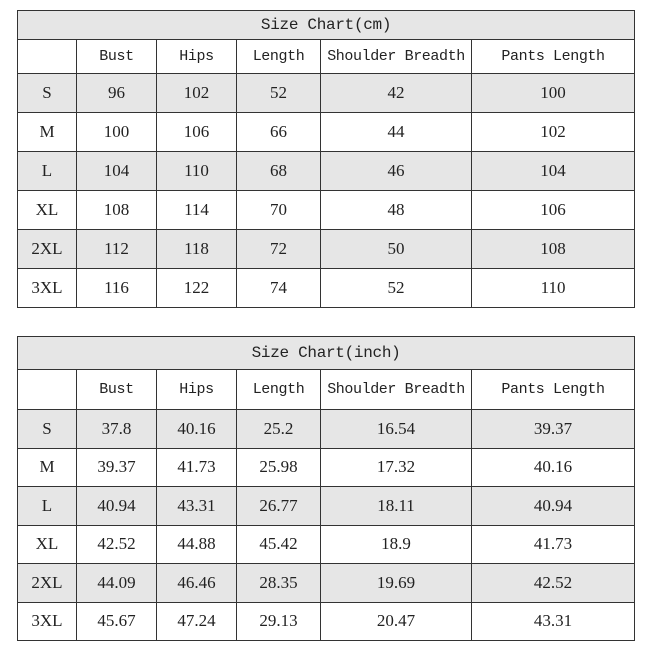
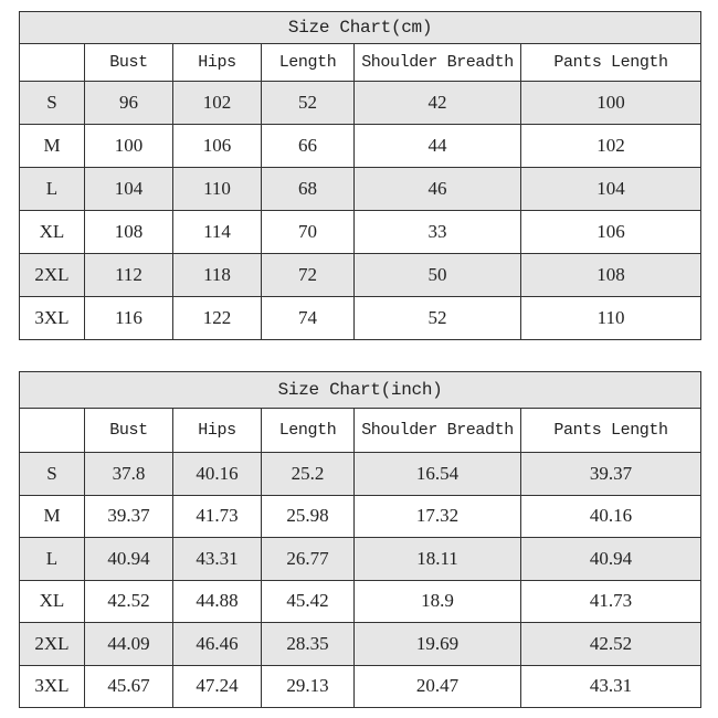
  Size Chart(cm)
  	Bust	Hips	Length	Shoulder Breadth	Pants Length
  S	96	102	52	42	100
  M	100	106	66	44	102
  L	104	110	68	46	104
- XL	108	114	70	48	106
+ XL	108	114	70	33	106
  2XL	112	118	72	50	108
  3XL	116	122	74	52	110
  Size Chart(inch)
  	Bust	Hips	Length	Shoulder Breadth	Pants Length
  S	37.8	40.16	25.2	16.54	39.37
  M	39.37	41.73	25.98	17.32	40.16
  L	40.94	43.31	26.77	18.11	40.94
  XL	42.52	44.88	45.42	18.9	41.73
  2XL	44.09	46.46	28.35	19.69	42.52
  3XL	45.67	47.24	29.13	20.47	43.31
